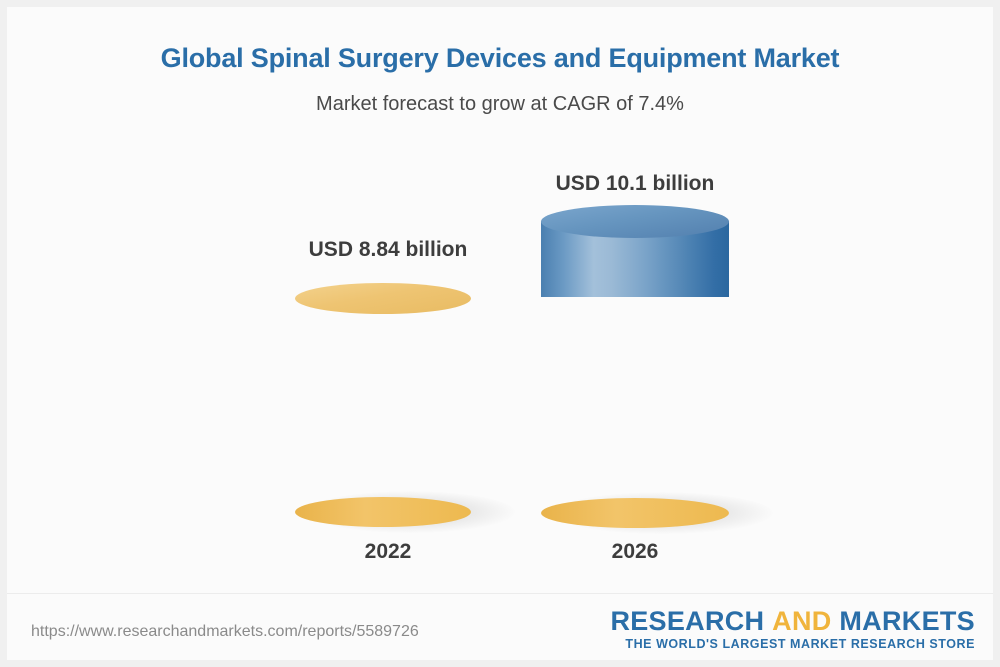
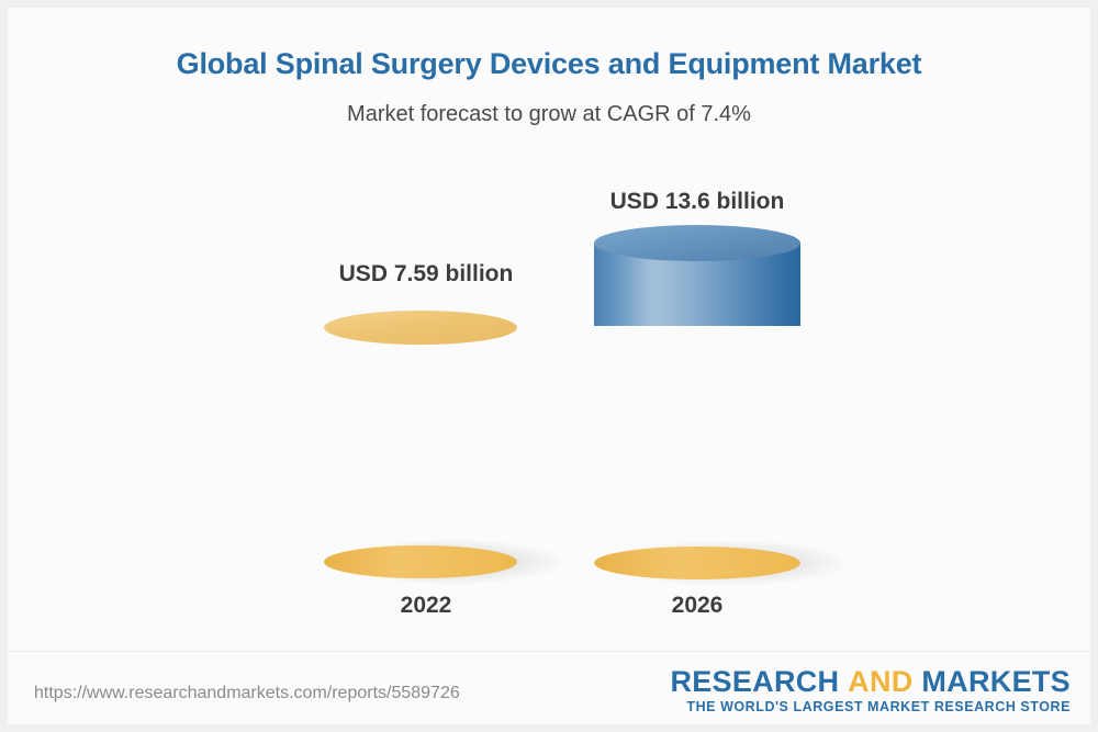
  Global Spinal Surgery Devices and Equipment Market
  Market forecast to grow at CAGR of 7.4%
- USD 8.84 billion
+ USD 7.59 billion
  2022
- USD 10.1 billion
+ USD 13.6 billion
  2026
  https://www.researchandmarkets.com/reports/5589726
  RESEARCH AND MARKETS
  THE WORLD'S LARGEST MARKET RESEARCH STORE
